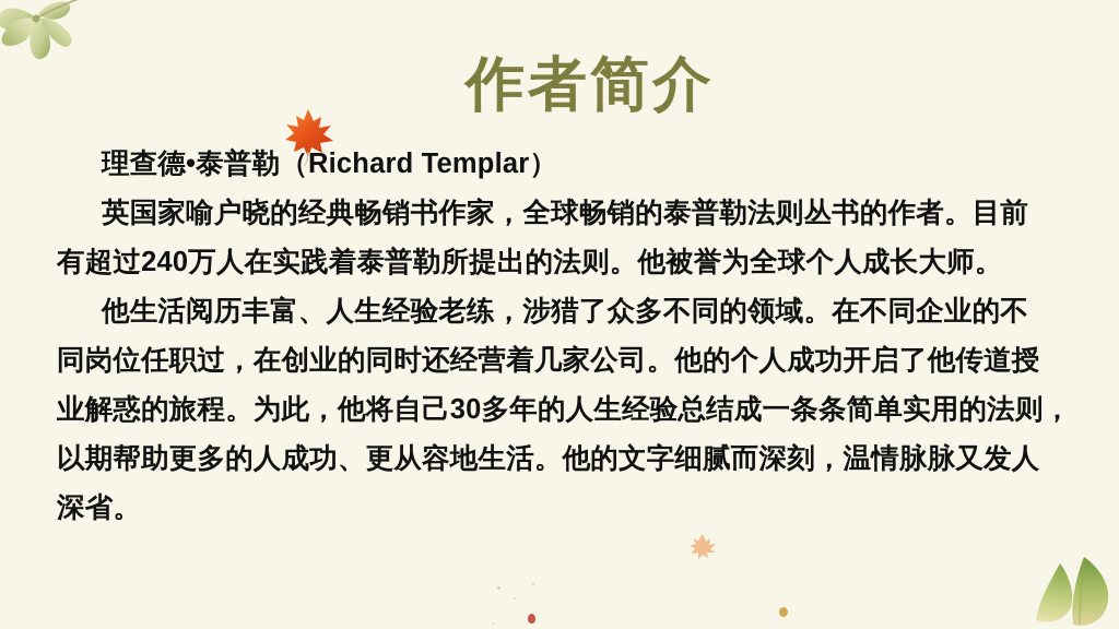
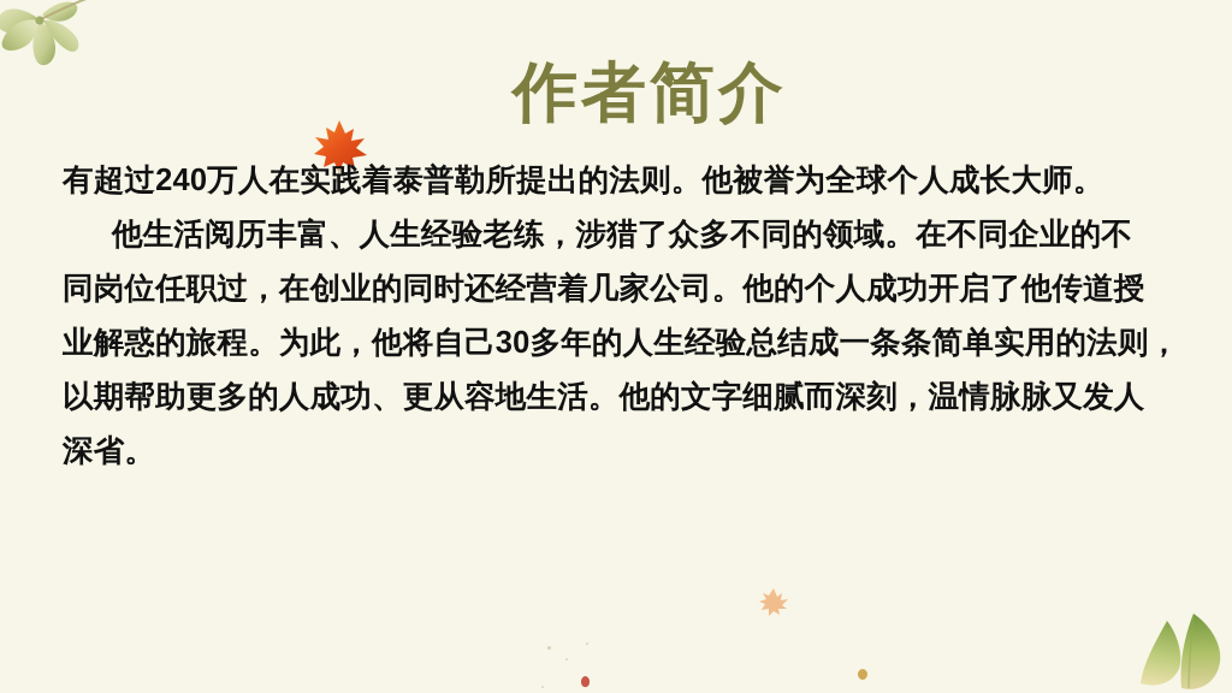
  作者简介
- 理查德•泰普勒（Richard Templar）
- 英国家喻户晓的经典畅销书作家，全球畅销的泰普勒法则丛书的作者。目前
  有超过240万人在实践着泰普勒所提出的法则。他被誉为全球个人成长大师。
  他生活阅历丰富、人生经验老练，涉猎了众多不同的领域。在不同企业的不
  同岗位任职过，在创业的同时还经营着几家公司。他的个人成功开启了他传道授
  业解惑的旅程。为此，他将自己30多年的人生经验总结成一条条简单实用的法则，
  以期帮助更多的人成功、更从容地生活。他的文字细腻而深刻，温情脉脉又发人
  深省。
